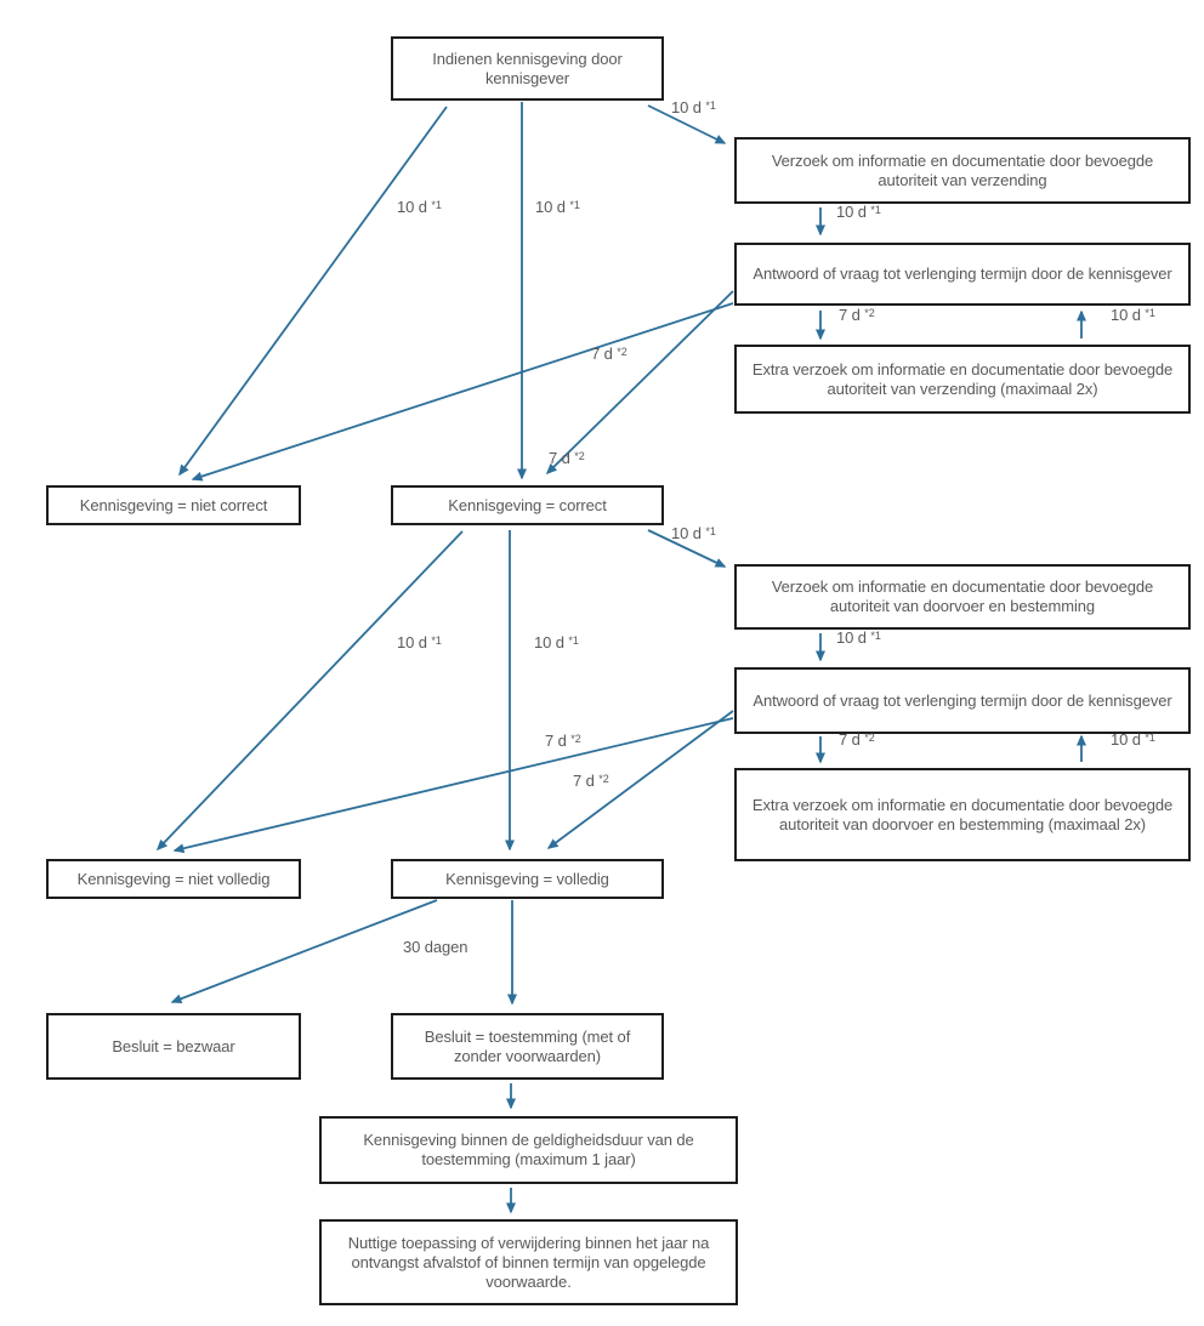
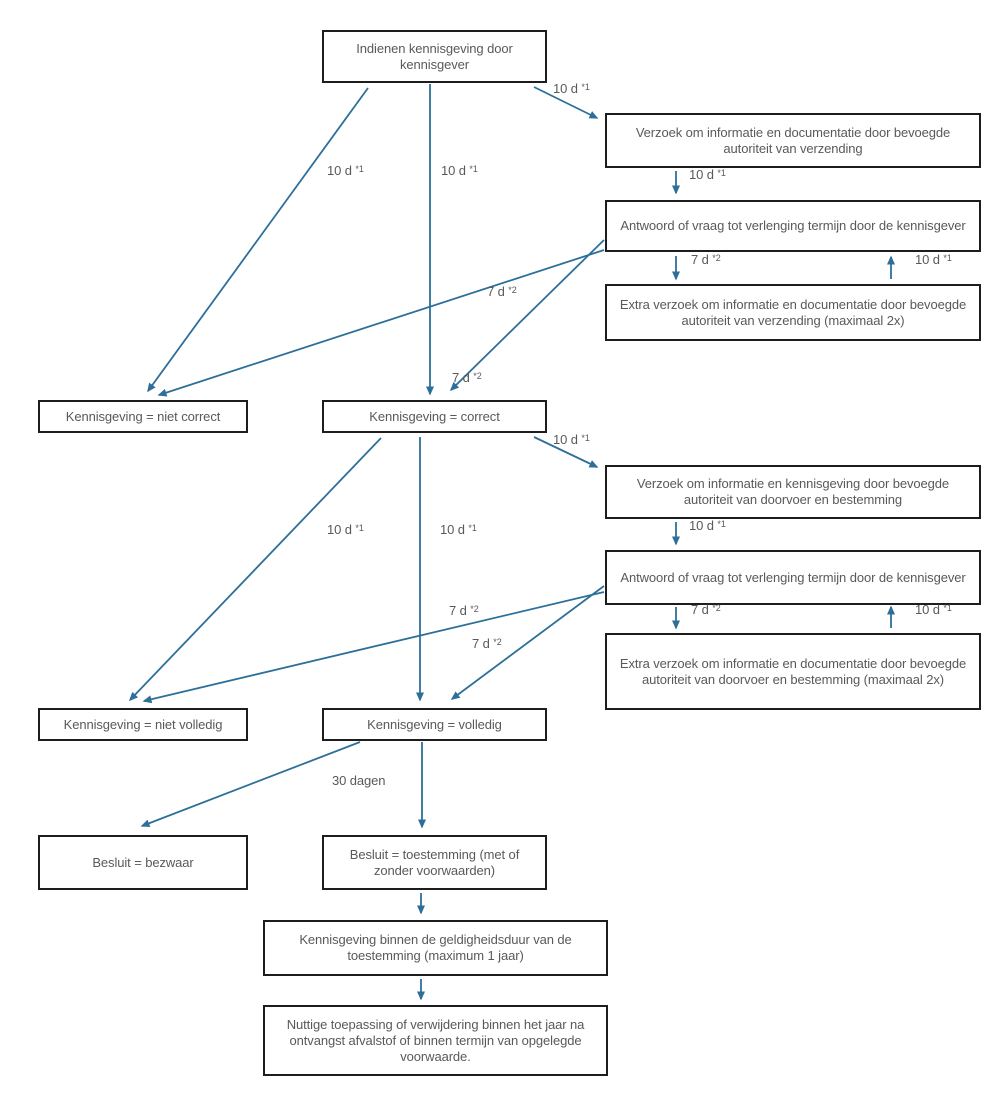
  Indienen kennisgeving door kennisgever
  Verzoek om informatie en documentatie door bevoegde autoriteit van verzending
  Antwoord of vraag tot verlenging termijn door de kennisgever
  Extra verzoek om informatie en documentatie door bevoegde autoriteit van verzending (maximaal 2x)
  Kennisgeving = niet correct
  Kennisgeving = correct
- Verzoek om informatie en documentatie door bevoegde autoriteit van doorvoer en bestemming
+ Verzoek om informatie en kennisgeving door bevoegde autoriteit van doorvoer en bestemming
  Antwoord of vraag tot verlenging termijn door de kennisgever
  Extra verzoek om informatie en documentatie door bevoegde autoriteit van doorvoer en bestemming (maximaal 2x)
  Kennisgeving = niet volledig
  Kennisgeving = volledig
  Besluit = bezwaar
  Besluit = toestemming (met of zonder voorwaarden)
  Kennisgeving binnen de geldigheidsduur van de toestemming (maximum 1 jaar)
  Nuttige toepassing of verwijdering binnen het jaar na ontvangst afvalstof of binnen termijn van opgelegde voorwaarde.
  10 d *1
  10 d *1
  10 d *1
  10 d *1
  7 d *2
  10 d *1
  7 d *2
  7 d *2
  10 d *1
  10 d *1
  10 d *1
  10 d *1
  7 d *2
  10 d *1
  7 d *2
  7 d *2
  30 dagen
